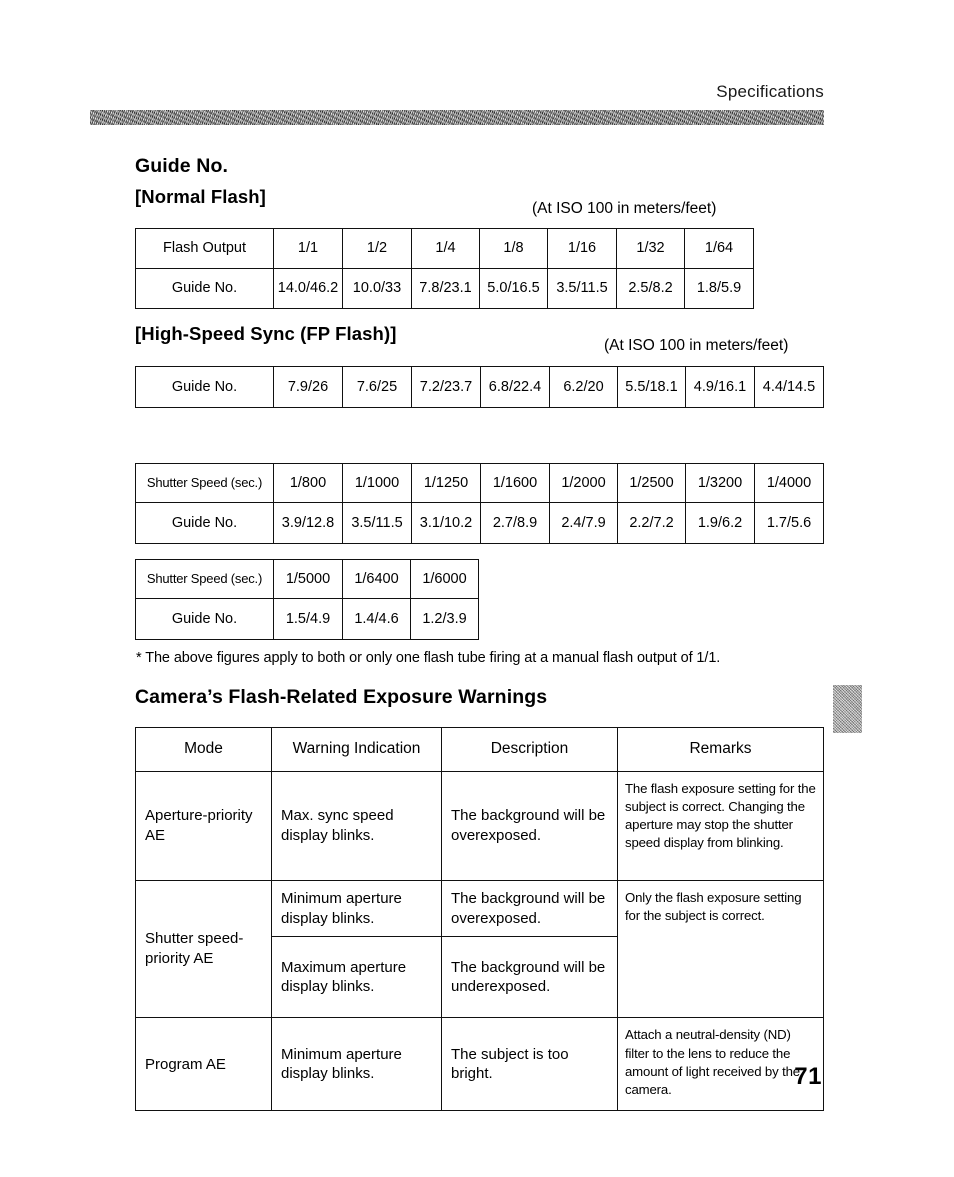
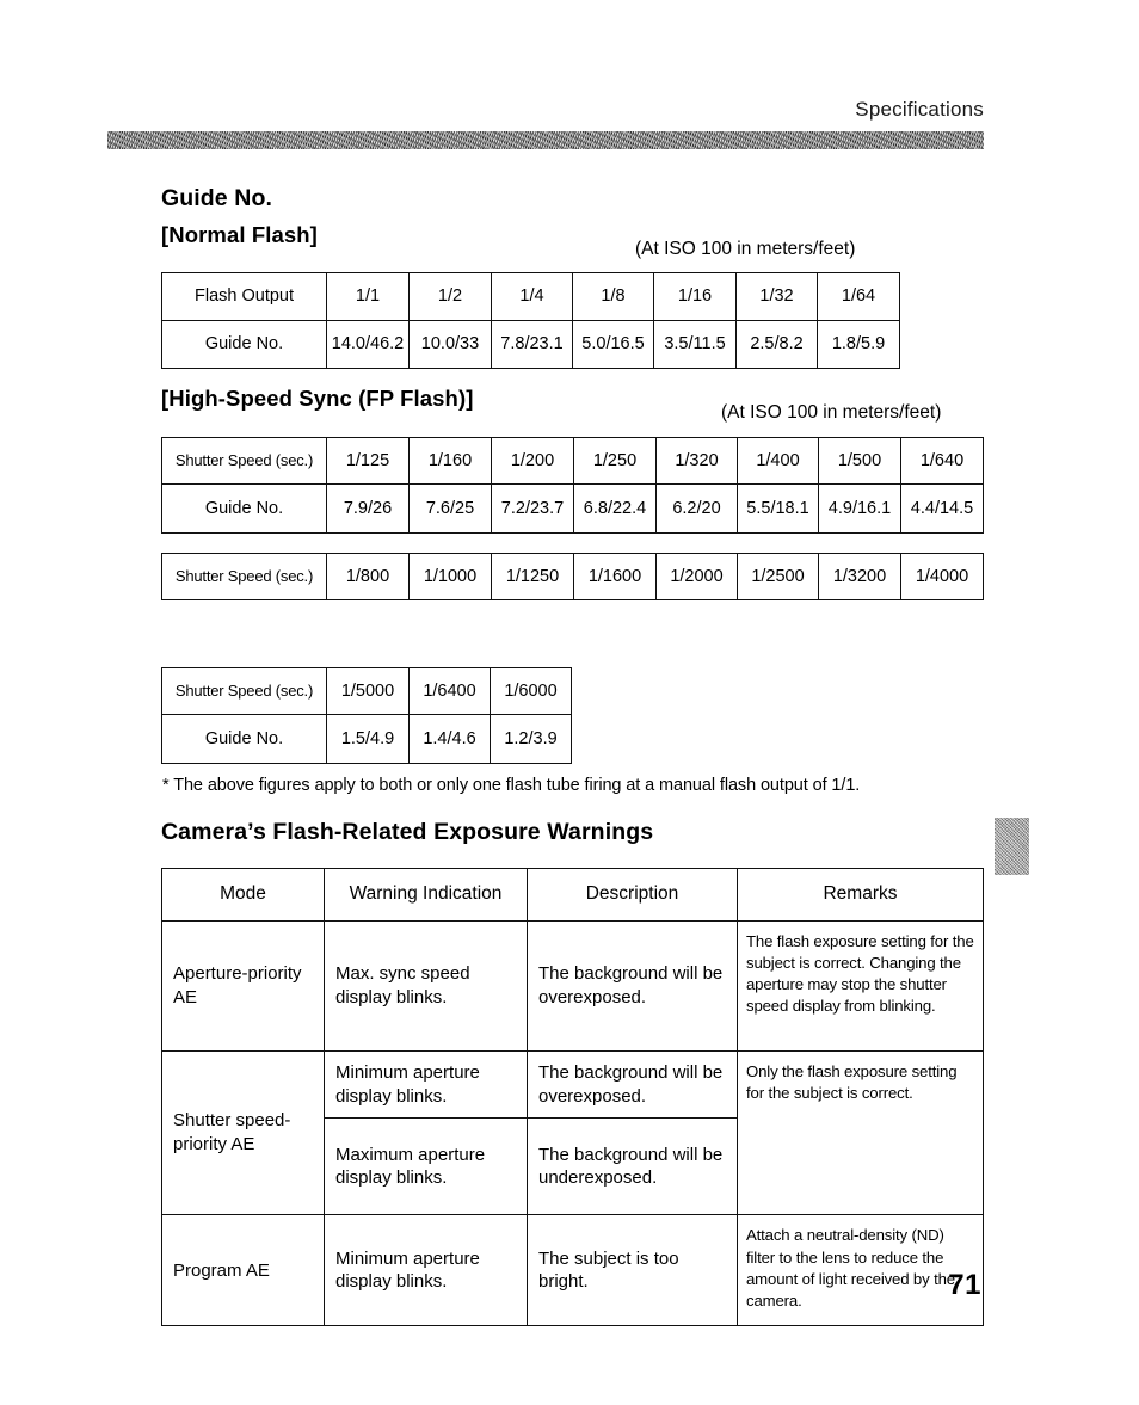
  Specifications
  Guide No.
  [Normal Flash]
  (At ISO 100 in meters/feet)
  Flash Output	1/1	1/2	1/4	1/8	1/16	1/32	1/64
  Guide No.	14.0/46.2	10.0/33	7.8/23.1	5.0/16.5	3.5/11.5	2.5/8.2	1.8/5.9
  [High-Speed Sync (FP Flash)]
  (At ISO 100 in meters/feet)
+ Shutter Speed (sec.)	1/125	1/160	1/200	1/250	1/320	1/400	1/500	1/640
  Guide No.	7.9/26	7.6/25	7.2/23.7	6.8/22.4	6.2/20	5.5/18.1	4.9/16.1	4.4/14.5
  Shutter Speed (sec.)	1/800	1/1000	1/1250	1/1600	1/2000	1/2500	1/3200	1/4000
- Guide No.	3.9/12.8	3.5/11.5	3.1/10.2	2.7/8.9	2.4/7.9	2.2/7.2	1.9/6.2	1.7/5.6
  Shutter Speed (sec.)	1/5000	1/6400	1/6000
  Guide No.	1.5/4.9	1.4/4.6	1.2/3.9
  * The above figures apply to both or only one flash tube firing at a manual flash output of 1/1.
  Camera’s Flash-Related Exposure Warnings
  Mode	Warning Indication	Description	Remarks
  Aperture-priority AE	Max. sync speed display blinks.	The background will be overexposed.	The flash exposure setting for the subject is correct. Changing the aperture may stop the shutter speed display from blinking.
  Shutter speed-priority AE	Minimum aperture display blinks.	The background will be overexposed.	Only the flash exposure setting for the subject is correct.
  Maximum aperture display blinks.	The background will be underexposed.
  Program AE	Minimum aperture display blinks.	The subject is too bright.	Attach a neutral-density (ND) filter to the lens to reduce the amount of light received by the camera.
  71
